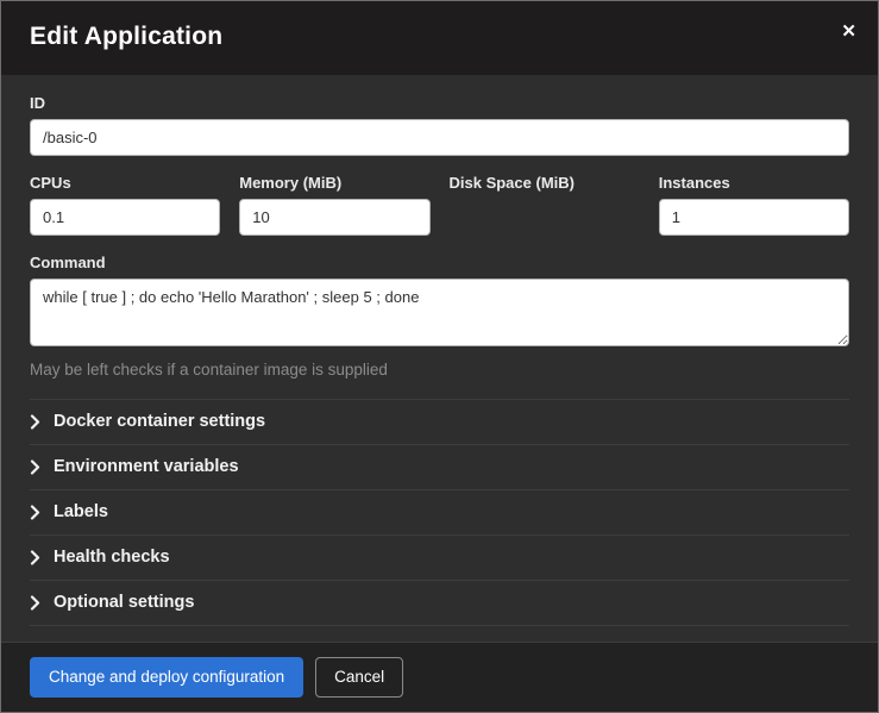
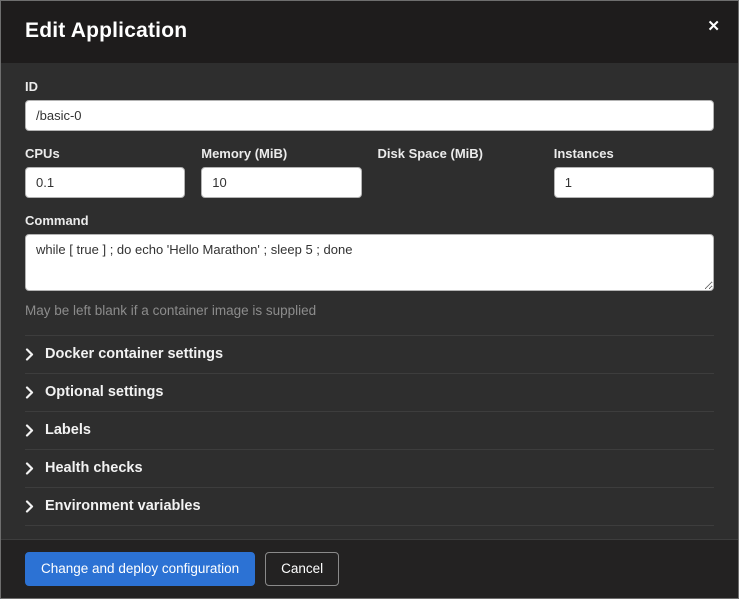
  Edit Application
  ✕
  ID
  /basic-0
  CPUs
  0.1
  Memory (MiB)
  10
  Disk Space (MiB)
  Instances
  1
  Command
  while [ true ] ; do echo 'Hello Marathon' ; sleep 5 ; done
- May be left checks if a container image is supplied
+ May be left blank if a container image is supplied
  Docker container settings
- Environment variables
+ Optional settings
  Labels
  Health checks
- Optional settings
+ Environment variables
  Change and deploy configuration
  Cancel
